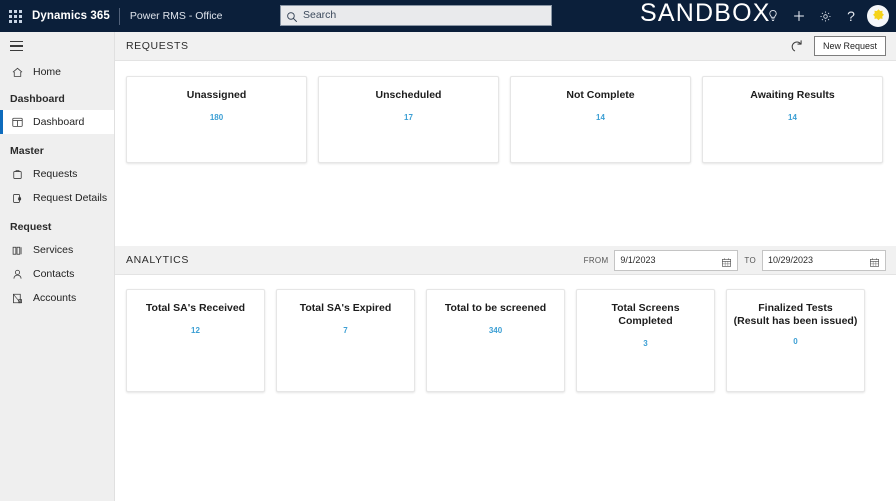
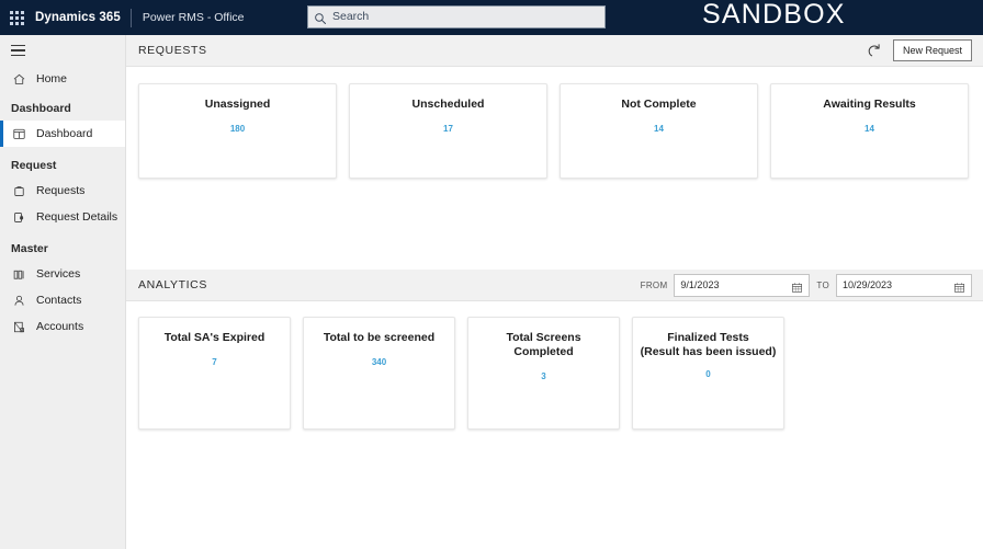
  Dynamics 365
  Power RMS - Office
  Search
  SANDBOX
- ?
  Home
  Dashboard
  Dashboard
- Master
+ Request
  Requests
  Request Details
- Request
+ Master
  Services
  Contacts
  Accounts
  REQUESTS
  New Request
  Unassigned
  180
  Unscheduled
  17
  Not Complete
  14
  Awaiting Results
  14
  ANALYTICS
  FROM
  9/1/2023
  TO
  10/29/2023
- Total SA's Received
- 12
  Total SA's Expired
  7
  Total to be screened
  340
  Total Screens Completed
  3
  Finalized Tests
  (Result has been issued)
  0
